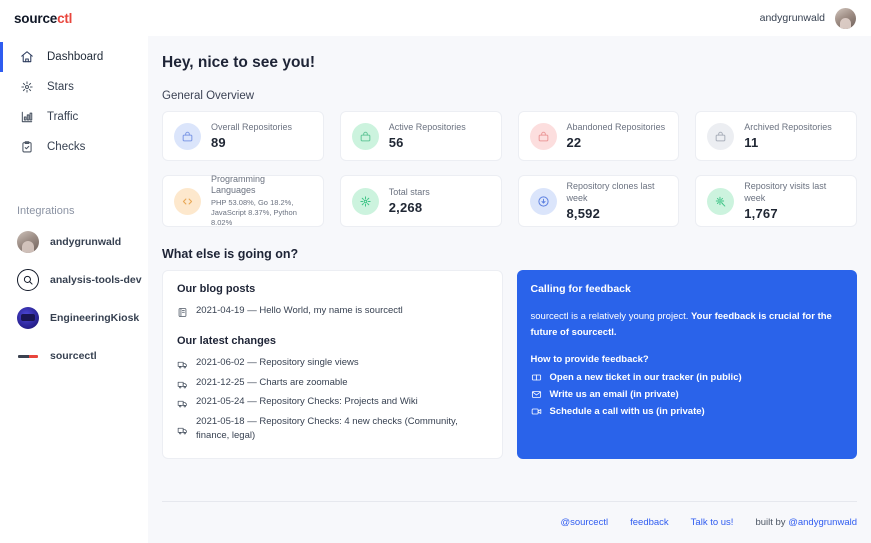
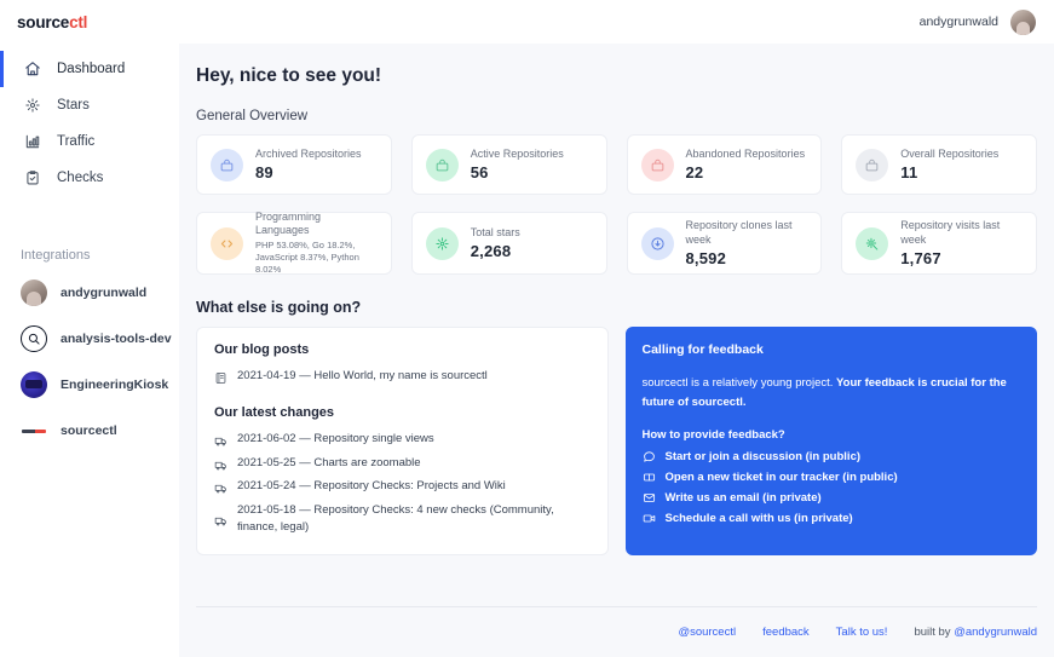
  source
  ctl
  Dashboard
  Stars
  Traffic
  Checks
  Integrations
  andygrunwald
  analysis-tools-dev
  EngineeringKiosk
  sourcectl
  andygrunwald
  Hey, nice to see you!
  General Overview
- Overall Repositories
+ Archived Repositories
  89
  Active Repositories
  56
  Abandoned Repositories
  22
- Archived Repositories
+ Overall Repositories
  11
  Programming Languages
  PHP 53.08%, Go 18.2%, JavaScript 8.37%, Python 8.02%
  Total stars
  2,268
  Repository clones last week
  8,592
  Repository visits last week
  1,767
  What else is going on?
  Our blog posts
  2021-04-19 — Hello World, my name is sourcectl
  Our latest changes
  2021-06-02 — Repository single views
- 2021-12-25 — Charts are zoomable
+ 2021-05-25 — Charts are zoomable
  2021-05-24 — Repository Checks: Projects and Wiki
  2021-05-18 — Repository Checks: 4 new checks (Community, finance, legal)
  Calling for feedback
  sourcectl is a relatively young project. Your feedback is crucial for the future of sourcectl.
  How to provide feedback?
+ Start or join a discussion (in public)
  Open a new ticket in our tracker (in public)
  Write us an email (in private)
  Schedule a call with us (in private)
  @sourcectl
  feedback
  Talk to us!
  built by @andygrunwald
